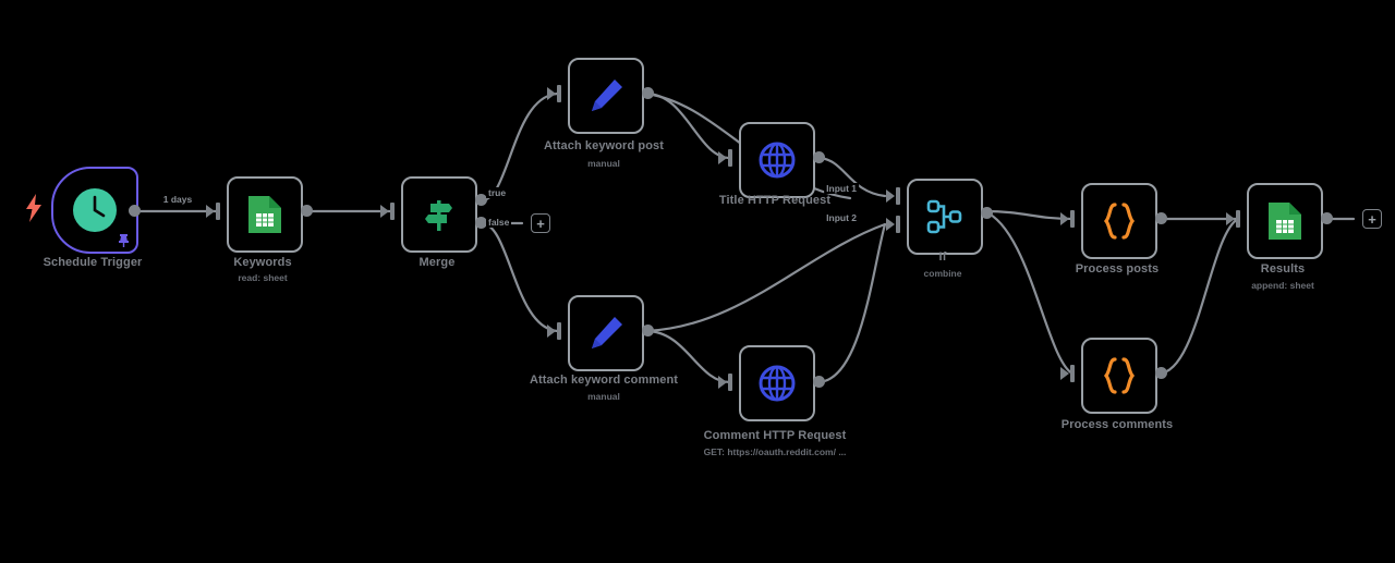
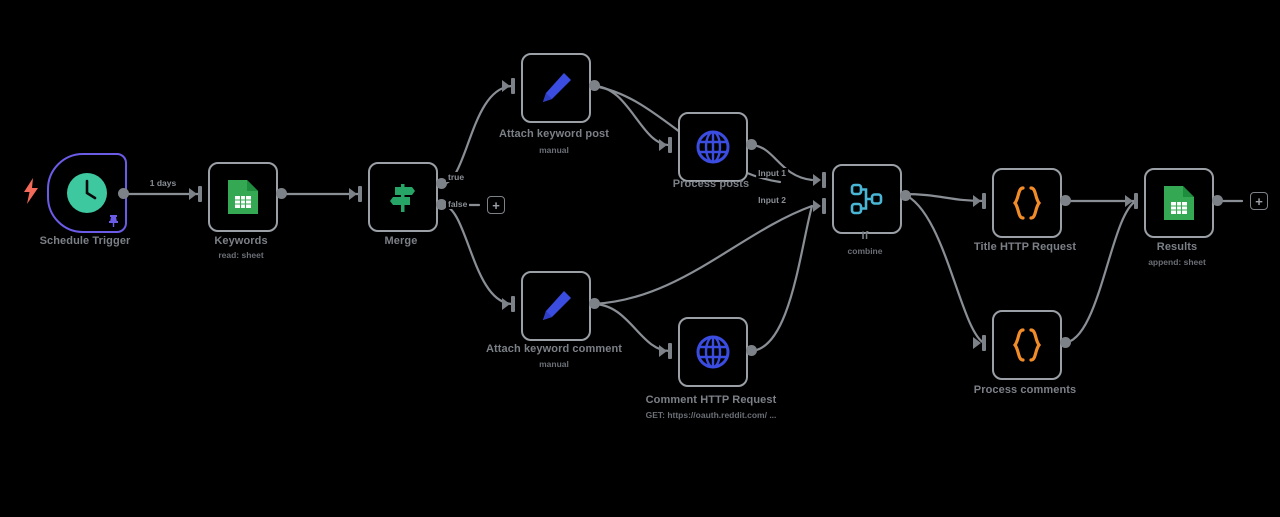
  Schedule Trigger
  Keywords
  read: sheet
  Merge
  Attach keyword post
  manual
  Attach keyword comment
  manual
- Title HTTP Request
+ Process posts
  Comment HTTP Request
  GET: https://oauth.reddit.com/ ...
  If
  combine
- Process posts
+ Title HTTP Request
  Process comments
  Results
  append: sheet
  1 days
  true
  false
  Input 1
  Input 2
  +
  +
